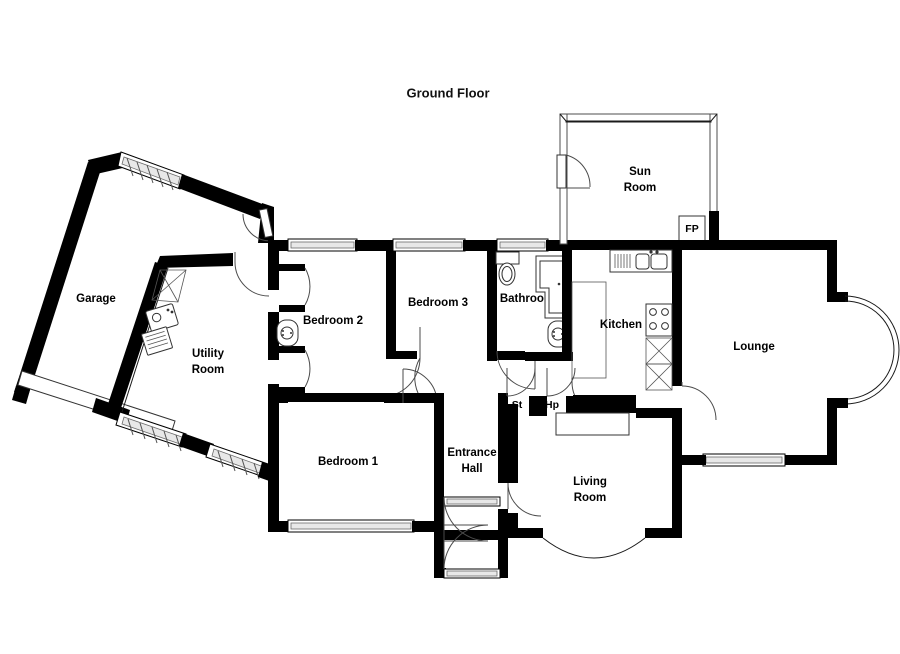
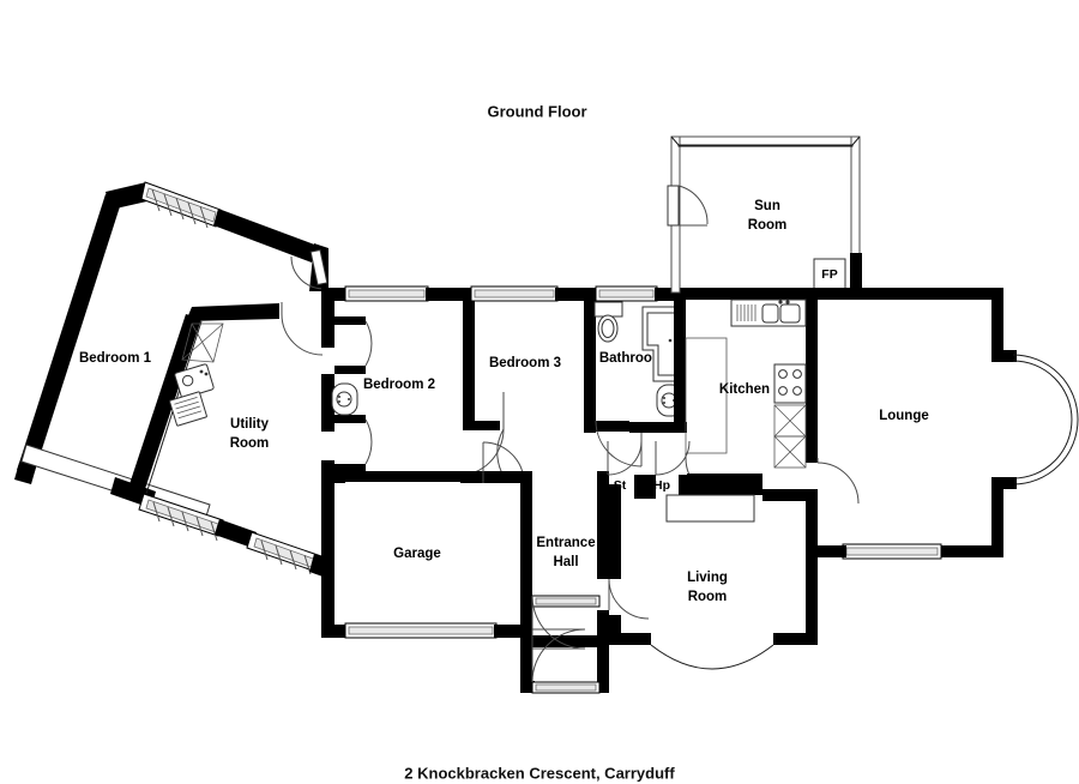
  Ground Floor
- Garage
+ Bedroom 1
  Utility
  Room
  Bedroom 2
  Bedroom 3
  Bathroo
  Sun
  Room
  FP
  Kitchen
  Lounge
- Bedroom 1
+ Garage
  Entrance
  Hall
  Hp
  Living
  Room
+ 2 Knockbracken Crescent, Carryduff
